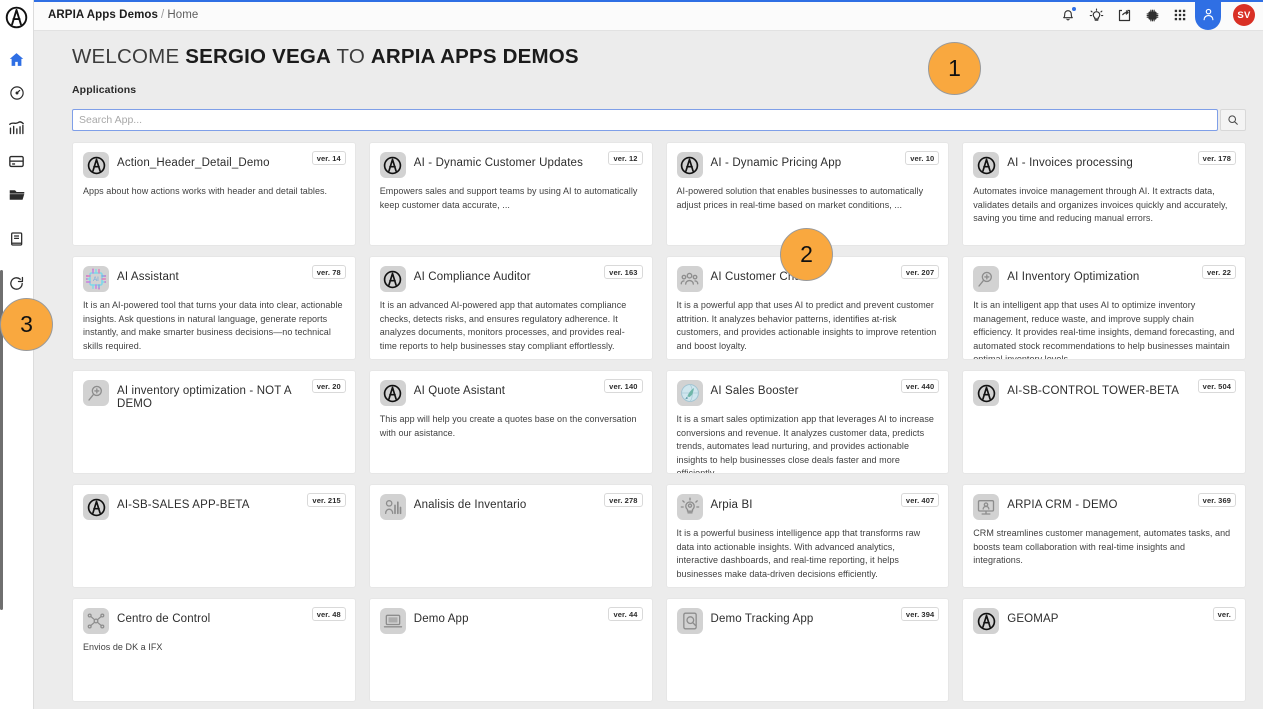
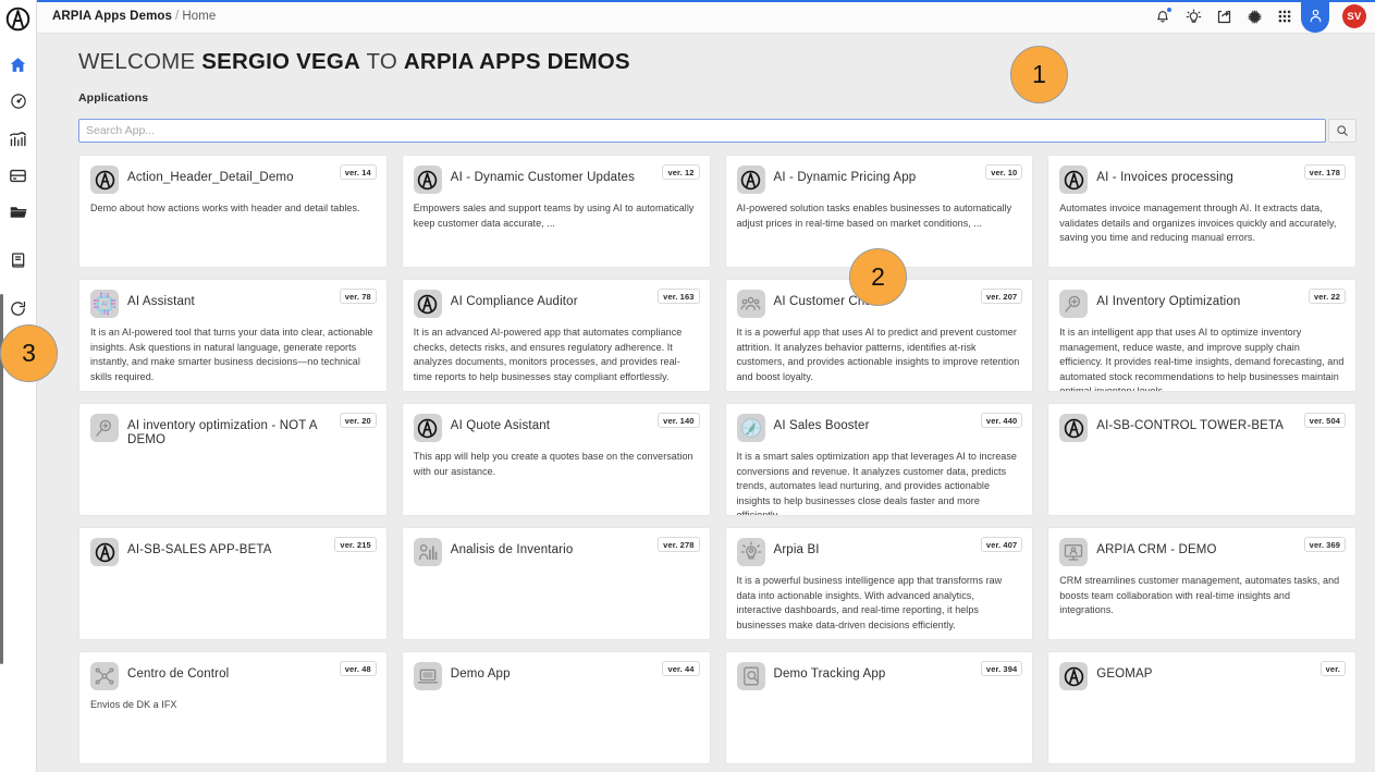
  ARPIA Apps Demos / Home
  SV
  WELCOME SERGIO VEGA TO ARPIA APPS DEMOS
  Applications
  Search App...
  ver. 14
  Action_Header_Detail_Demo
- Apps about how actions works with header and detail tables.
+ Demo about how actions works with header and detail tables.
  ver. 12
  AI - Dynamic Customer Updates
  Empowers sales and support teams by using AI to automatically keep customer data accurate, ...
  ver. 10
  AI - Dynamic Pricing App
- AI-powered solution that enables businesses to automatically adjust prices in real-time based on market conditions, ...
+ AI-powered solution tasks enables businesses to automatically adjust prices in real-time based on market conditions, ...
  ver. 178
  AI - Invoices processing
  Automates invoice management through AI. It extracts data, validates details and organizes invoices quickly and accurately, saving you time and reducing manual errors.
  ver. 78
  AI Assistant
  It is an AI-powered tool that turns your data into clear, actionable insights. Ask questions in natural language, generate reports instantly, and make smarter business decisions—no technical skills required.
  ver. 163
  AI Compliance Auditor
  It is an advanced AI-powered app that automates compliance checks, detects risks, and ensures regulatory adherence. It analyzes documents, monitors processes, and provides real-time reports to help businesses stay compliant effortlessly.
  ver. 207
  AI Customer Ch
  It is a powerful app that uses AI to predict and prevent customer attrition. It analyzes behavior patterns, identifies at-risk customers, and provides actionable insights to improve retention and boost loyalty.
  ver. 22
  AI Inventory Optimization
  It is an intelligent app that uses AI to optimize inventory management, reduce waste, and improve supply chain efficiency. It provides real-time insights, demand forecasting, and automated stock recommendations to help businesses maintain optimal inventory levels.
  ver. 20
  AI inventory optimization - NOT A DEMO
  ver. 140
  AI Quote Asistant
  This app will help you create a quotes base on the conversation with our asistance.
  ver. 440
  AI Sales Booster
  It is a smart sales optimization app that leverages AI to increase conversions and revenue. It analyzes customer data, predicts trends, automates lead nurturing, and provides actionable insights to help businesses close deals faster and more efficiently.
  ver. 504
  AI-SB-CONTROL TOWER-BETA
  ver. 215
  AI-SB-SALES APP-BETA
  ver. 278
  Analisis de Inventario
  ver. 407
  Arpia BI
  It is a powerful business intelligence app that transforms raw data into actionable insights. With advanced analytics, interactive dashboards, and real-time reporting, it helps businesses make data-driven decisions efficiently.
  ver. 369
  ARPIA CRM - DEMO
  CRM streamlines customer management, automates tasks, and boosts team collaboration with real-time insights and integrations.
  ver. 48
  Centro de Control
  Envios de DK a IFX
  ver. 44
  Demo App
  ver. 394
  Demo Tracking App
  ver.
  GEOMAP
  1
  2
  3
